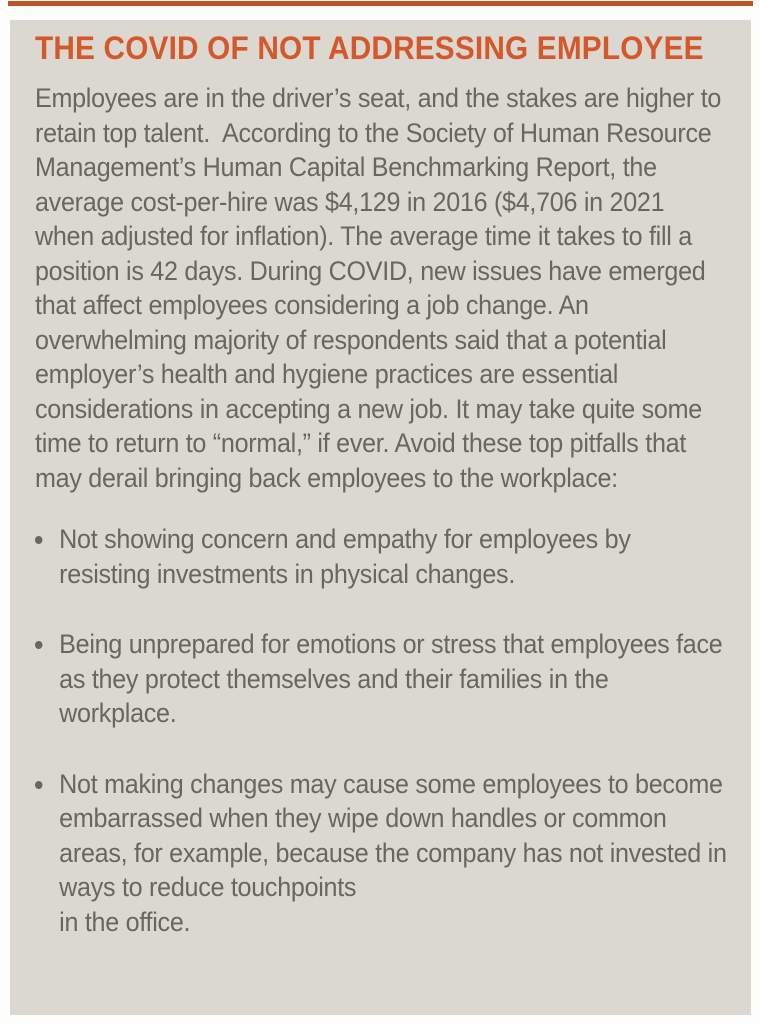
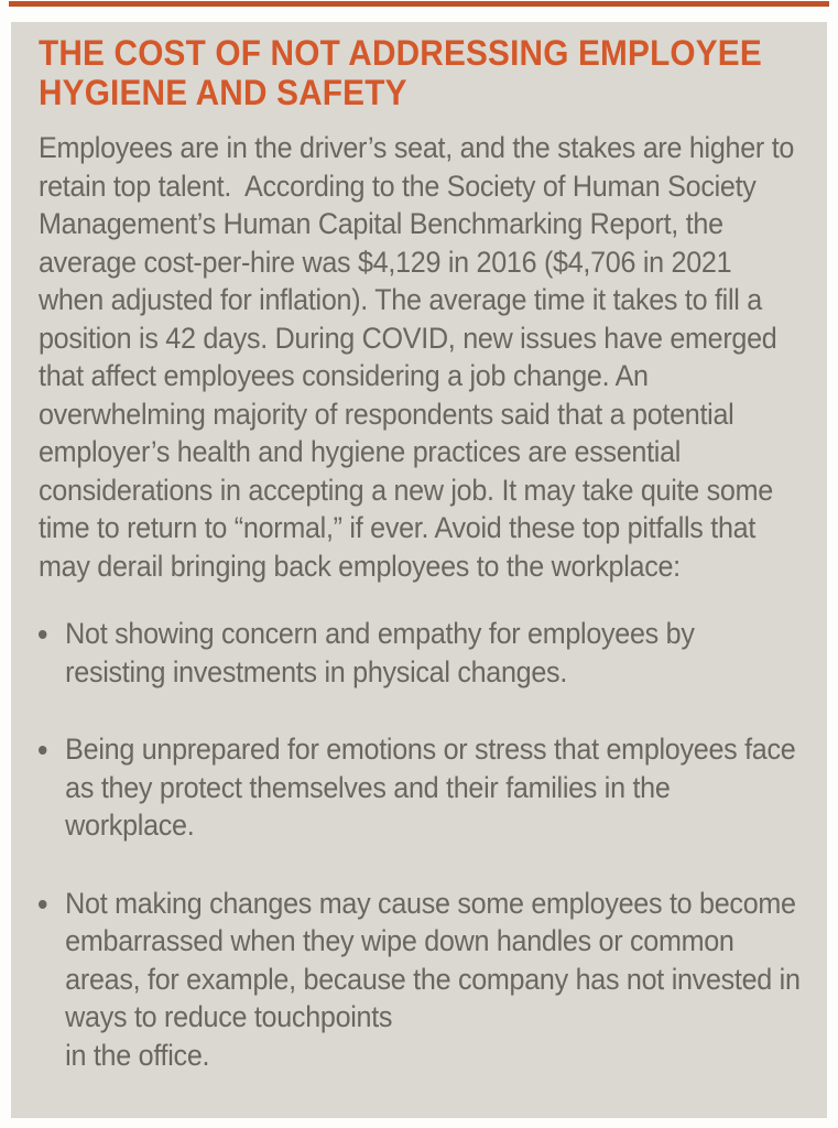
- THE COVID OF NOT ADDRESSING EMPLOYEE
+ THE COST OF NOT ADDRESSING EMPLOYEE
+ HYGIENE AND SAFETY
- Employees are in the driver’s seat, and the stakes are higher to retain top talent. According to the Society of Human Resource Management’s Human Capital Benchmarking Report, the average cost-per-hire was $4,129 in 2016 ($4,706 in 2021 when adjusted for inflation). The average time it takes to fill a position is 42 days. During COVID, new issues have emerged that affect employees considering a job change. An overwhelming majority of respondents said that a potential employer’s health and hygiene practices are essential considerations in accepting a new job. It may take quite some time to return to “normal,” if ever. Avoid these top pitfalls that may derail bringing back employees to the workplace:
+ Employees are in the driver’s seat, and the stakes are higher to retain top talent. According to the Society of Human Society Management’s Human Capital Benchmarking Report, the average cost-per-hire was $4,129 in 2016 ($4,706 in 2021 when adjusted for inflation). The average time it takes to fill a position is 42 days. During COVID, new issues have emerged that affect employees considering a job change. An overwhelming majority of respondents said that a potential employer’s health and hygiene practices are essential considerations in accepting a new job. It may take quite some time to return to “normal,” if ever. Avoid these top pitfalls that may derail bringing back employees to the workplace:
  Not showing concern and empathy for employees by resisting investments in physical changes.
  Being unprepared for emotions or stress that employees face as they protect themselves and their families in the workplace.
  Not making changes may cause some employees to become embarrassed when they wipe down handles or common areas, for example, because the company has not invested in ways to reduce touchpoints
  in the office.
